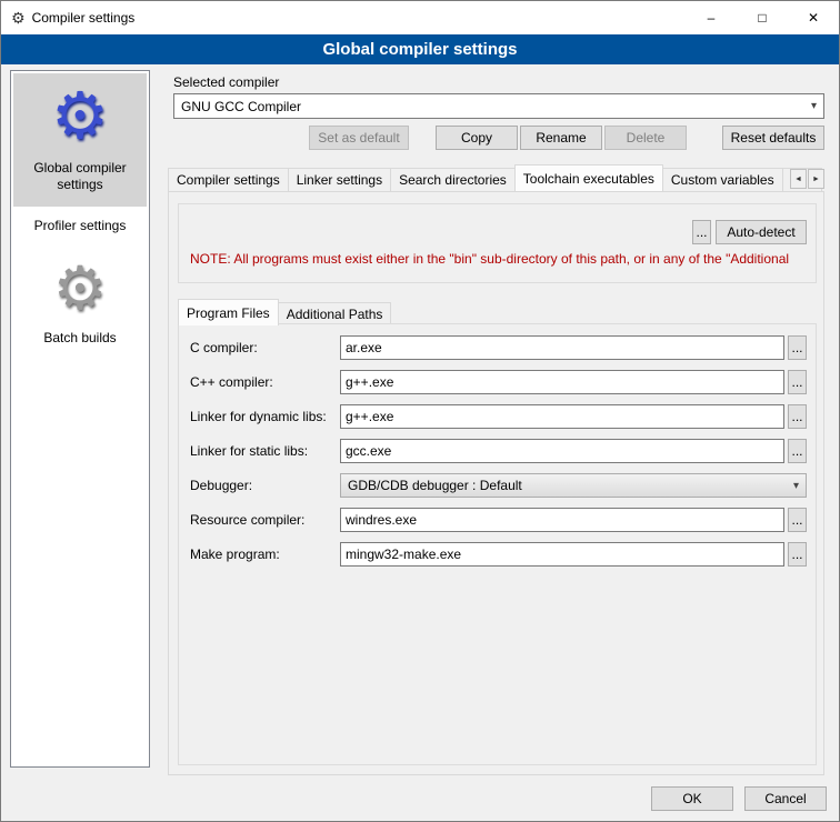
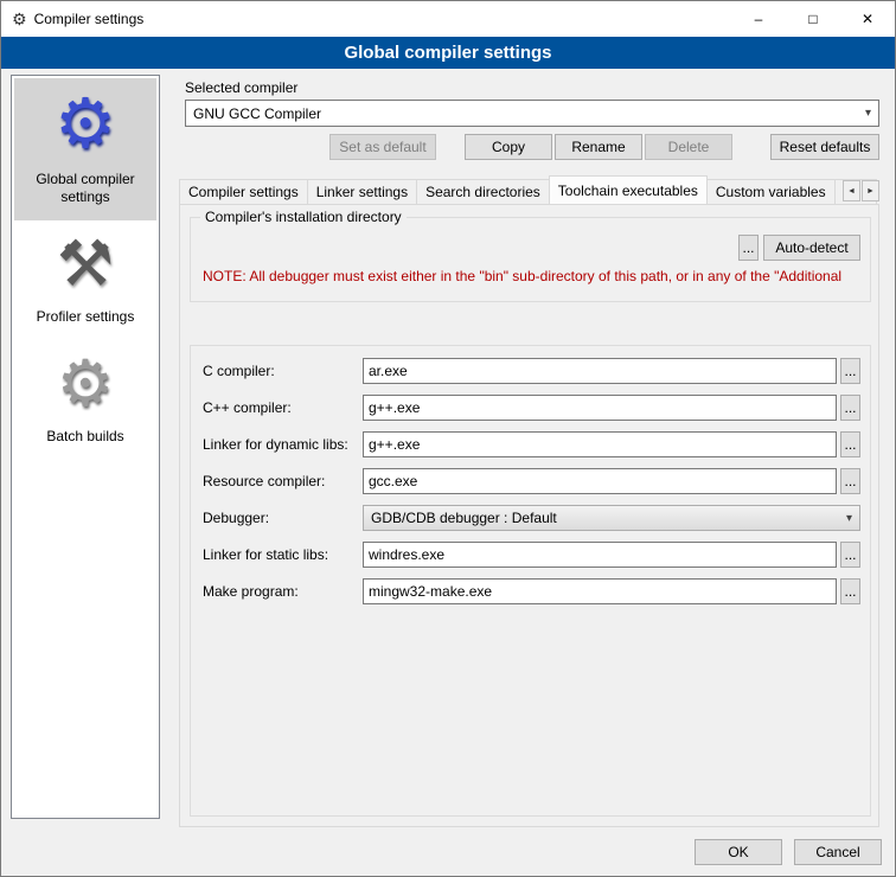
  ⚙
  Compiler settings
  –
  □
  ✕
  Global compiler settings
  ⚙
  Global compiler settings
+ ⚒
  Profiler settings
  ⚙
  Batch builds
  Selected compiler
  GNU GCC Compiler
  ▾
  Set as default
  Copy
  Rename
  Delete
  Reset defaults
  Compiler settings
  Linker settings
  Search directories
  Toolchain executables
  Custom variables
+ Compiler's installation directory
  ...
  Auto-detect
- NOTE: All programs must exist either in the "bin" sub-directory of this path, or in any of the "Additional
+ NOTE: All debugger must exist either in the "bin" sub-directory of this path, or in any of the "Additional
- Program Files
- Additional Paths
  C compiler:
  ar.exe
  ...
  C++ compiler:
  g++.exe
  ...
  Linker for dynamic libs:
  g++.exe
  ...
- Linker for static libs:
+ Resource compiler:
  gcc.exe
  ...
  Debugger:
  GDB/CDB debugger : Default
  ▾
- Resource compiler:
+ Linker for static libs:
  windres.exe
  ...
  Make program:
  mingw32-make.exe
  ...
  OK
  Cancel
